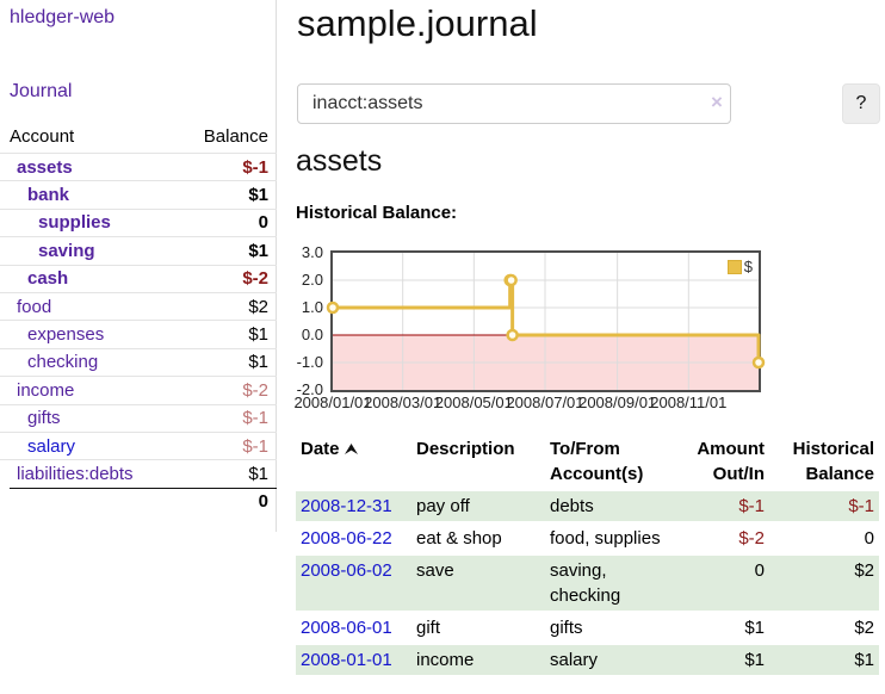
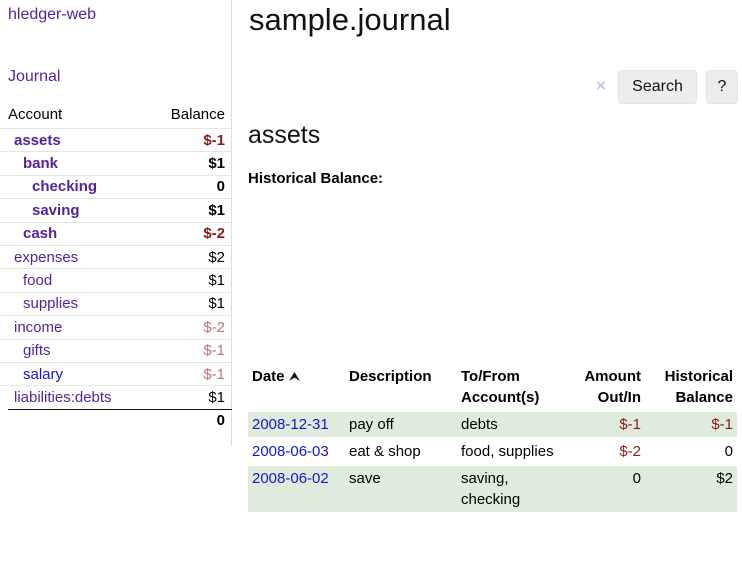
  hledger-web
  Journal
  Account
  Balance
  assets
  $-1
  bank
  $1
- supplies
+ checking
  0
  saving
  $1
  cash
  $-2
- food
+ expenses
  $2
- expenses
+ food
  $1
- checking
+ supplies
  $1
  income
  $-2
  gifts
  $-1
  salary
  $-1
  liabilities:debts
  $1
  0
  sample.journal
- inacct:assets
  ×
+ Search
  ?
  assets
  Historical Balance:
- 3.0
- 2.0
- 1.0
- 0.0
- -1.0
- -2.0
- $
- 2008/01/01
- 2008/03/01
- 2008/05/01
- 2008/07/01
- 2008/09/01
- 2008/11/01
  Date	Description	To/From Account(s)	Amount Out/In	Historical Balance
  2008-12-31	pay off	debts	$-1	$-1
- 2008-06-22	eat & shop	food, supplies	$-2	0
+ 2008-06-03	eat & shop	food, supplies	$-2	0
  2008-06-02	save	saving, checking	0	$2
- 2008-06-01	gift	gifts	$1	$2
- 2008-01-01	income	salary	$1	$1
